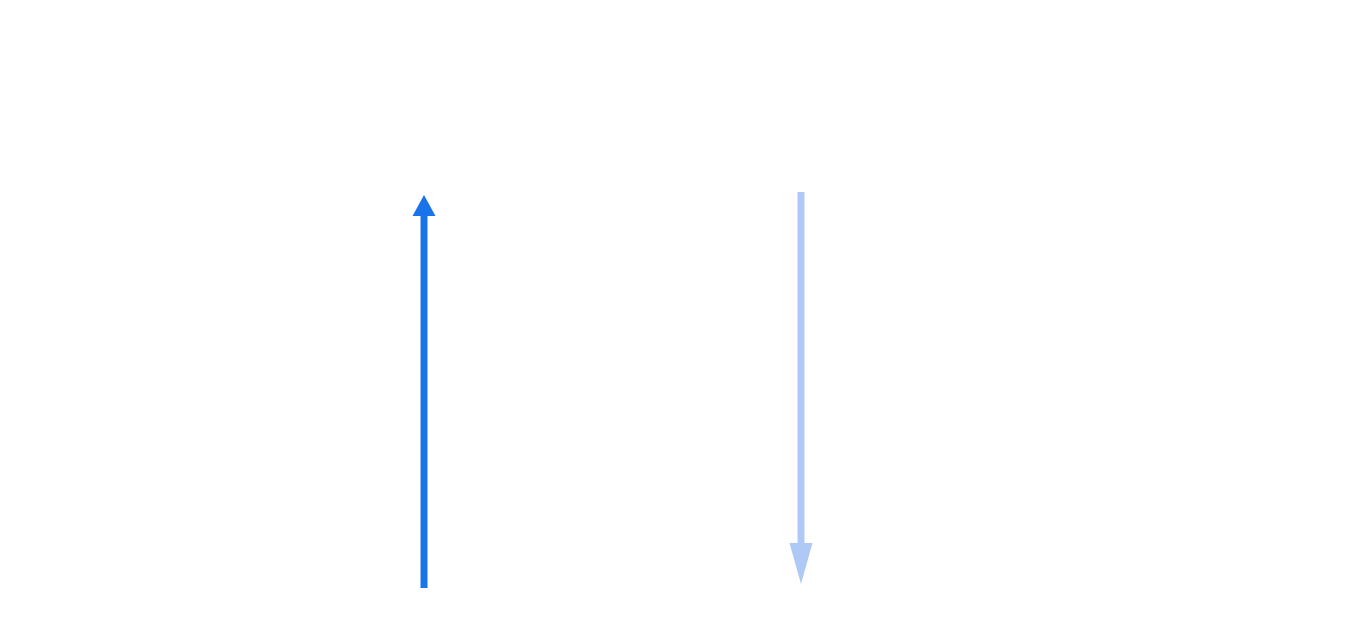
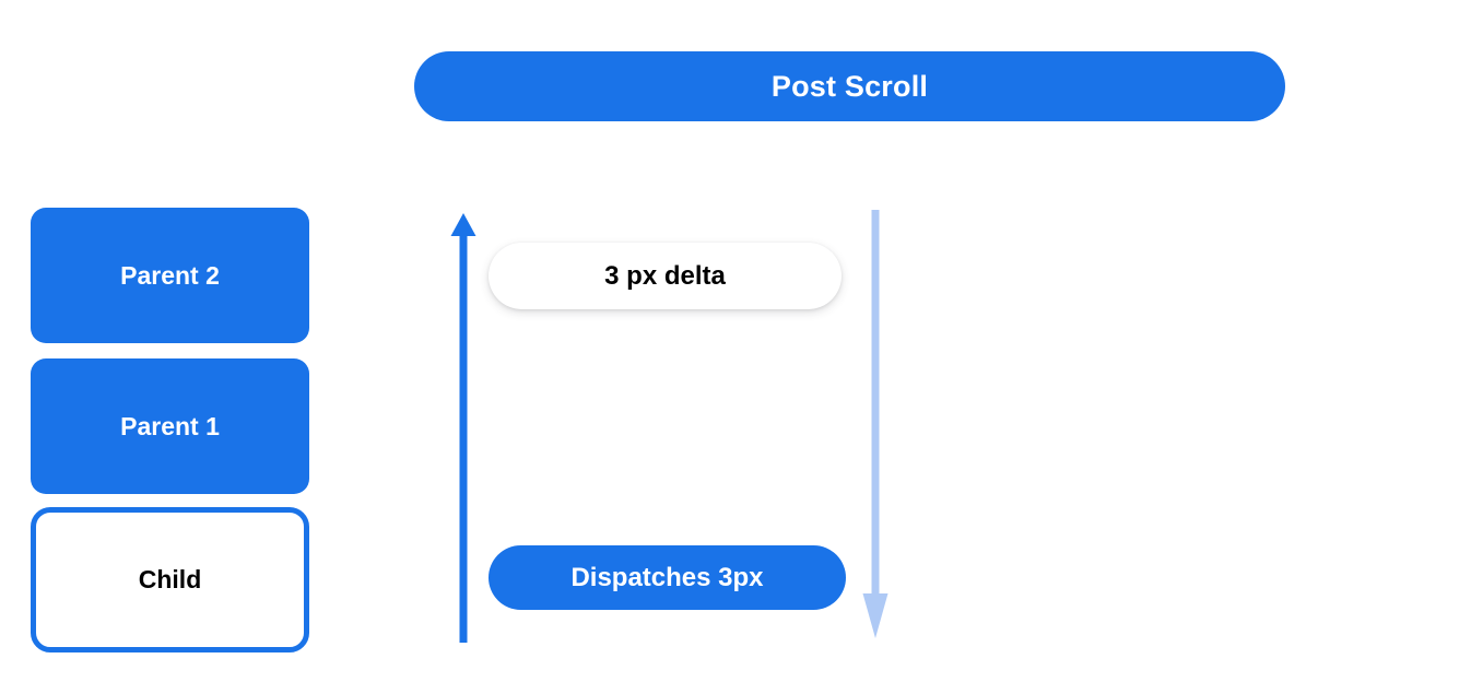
+ Post Scroll
+ Parent 2
+ Parent 1
+ Child
+ 3 px delta
+ Dispatches 3px
